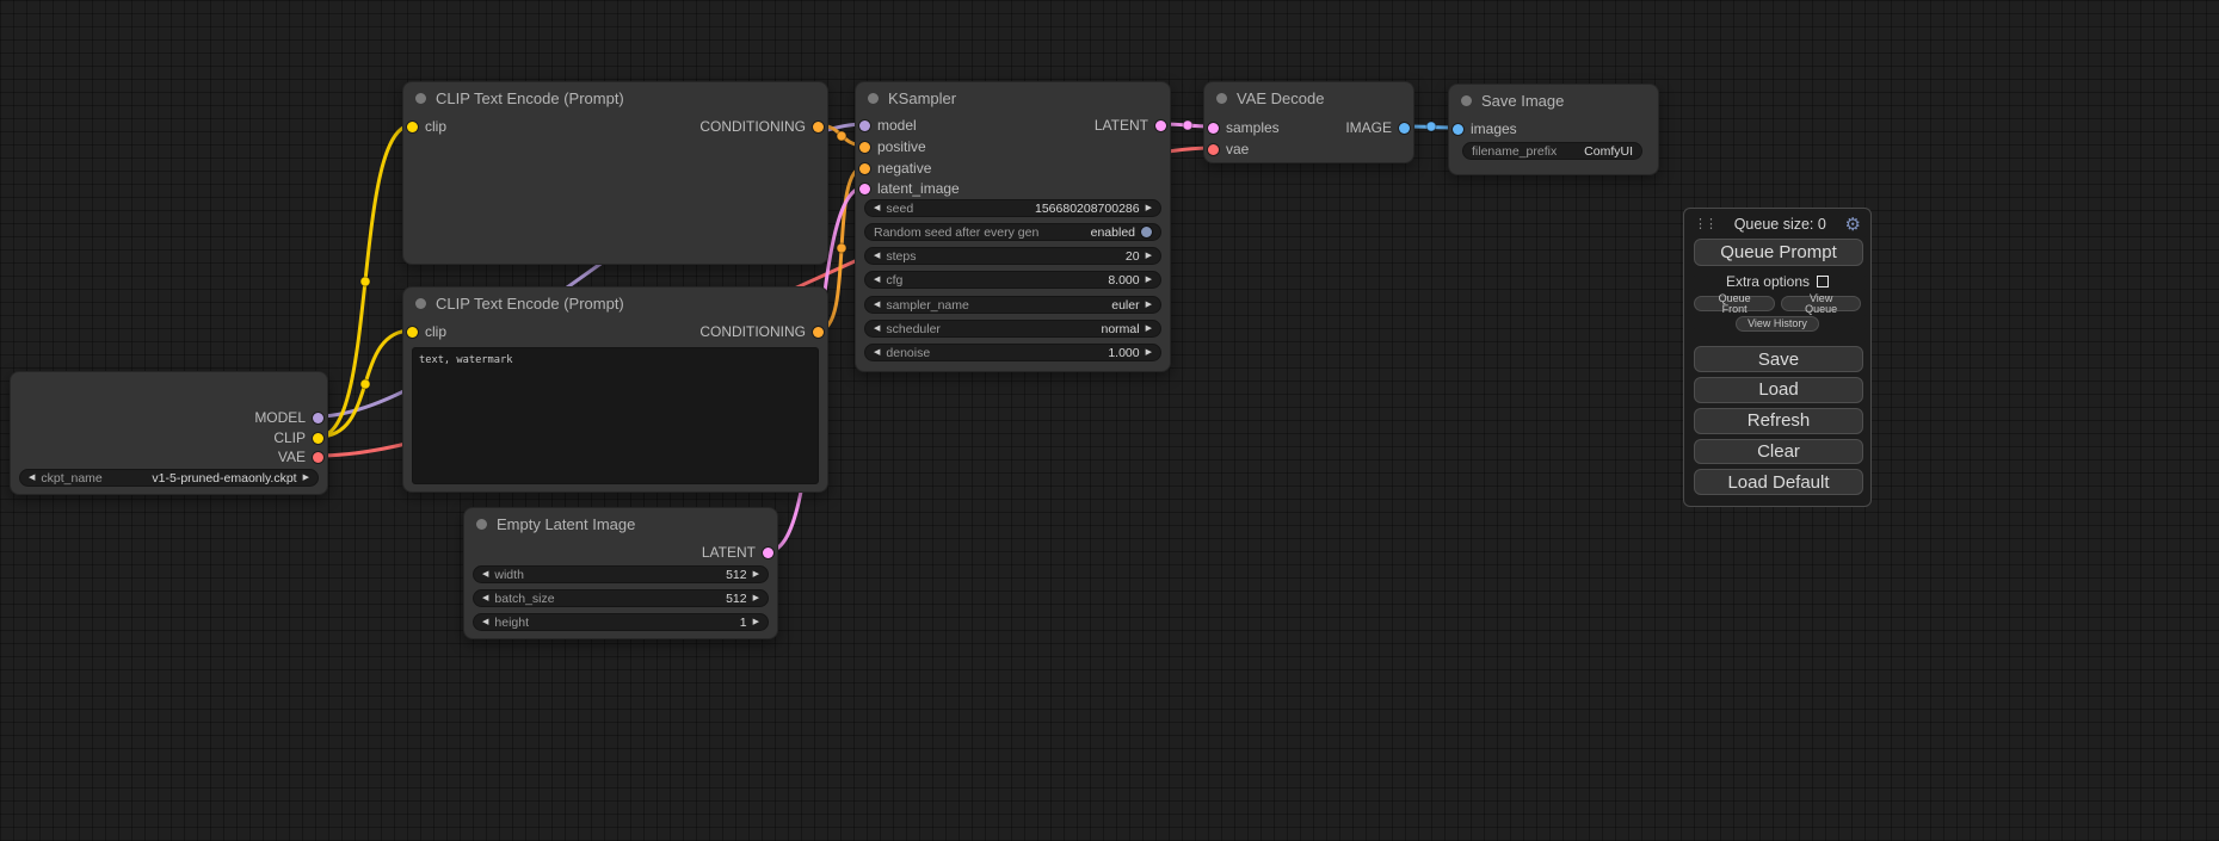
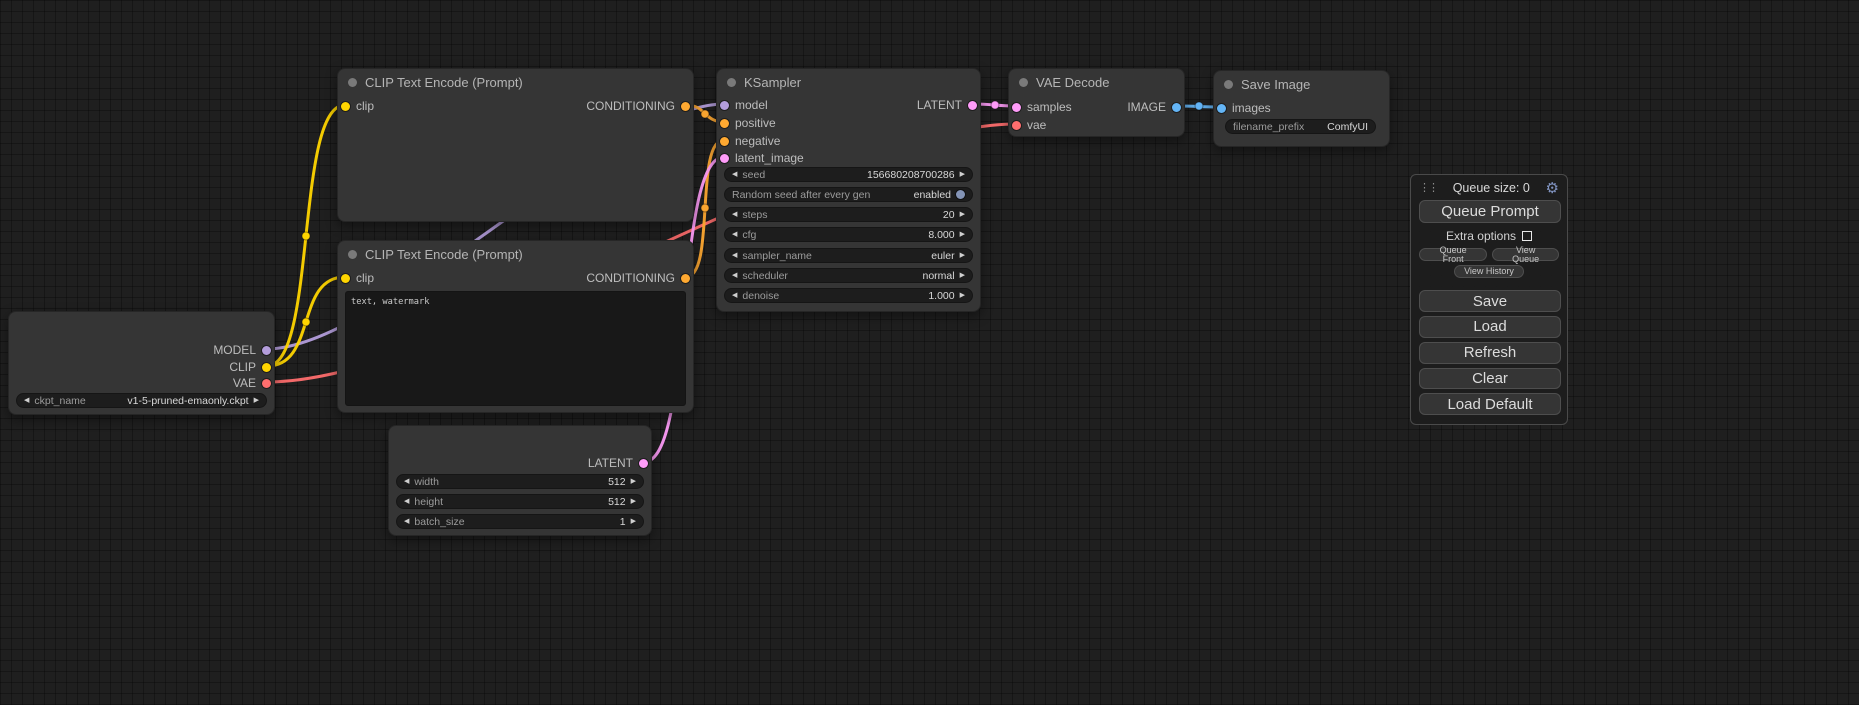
  MODEL
  CLIP
  VAE
  ckpt_name
  v1-5-pruned-emaonly.ckpt
  CLIP Text Encode (Prompt)
  clip
  CONDITIONING
  CLIP Text Encode (Prompt)
  clip
  CONDITIONING
  text, watermark
- Empty Latent Image
  LATENT
  width
  512
- batch_size
+ height
  512
- height
+ batch_size
  1
  KSampler
  model
  positive
  negative
  latent_image
  LATENT
  seed
  156680208700286
  Random seed after every gen
  enabled
  steps
  20
  cfg
  8.000
  sampler_name
  euler
  scheduler
  normal
  denoise
  1.000
  VAE Decode
  samples
  vae
  IMAGE
  Save Image
  images
  filename_prefix
  ComfyUI
  ⋮⋮
  Queue size: 0
  ⚙
  Queue Prompt
  Extra options
  Queue Front
  View Queue
  View History
  Save
  Load
  Refresh
  Clear
  Load Default
